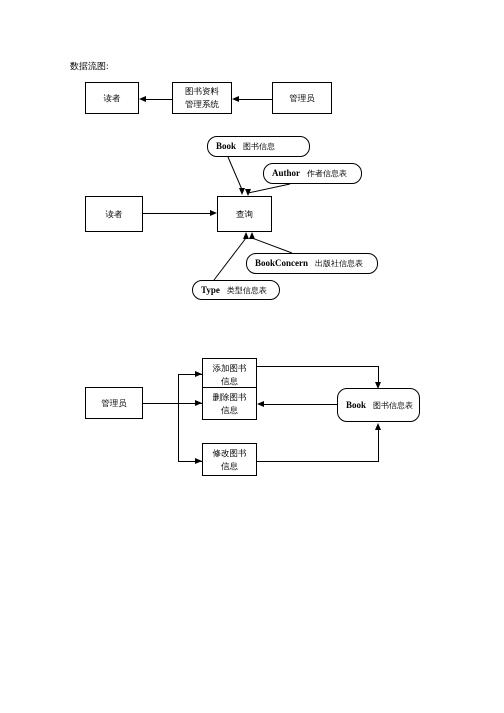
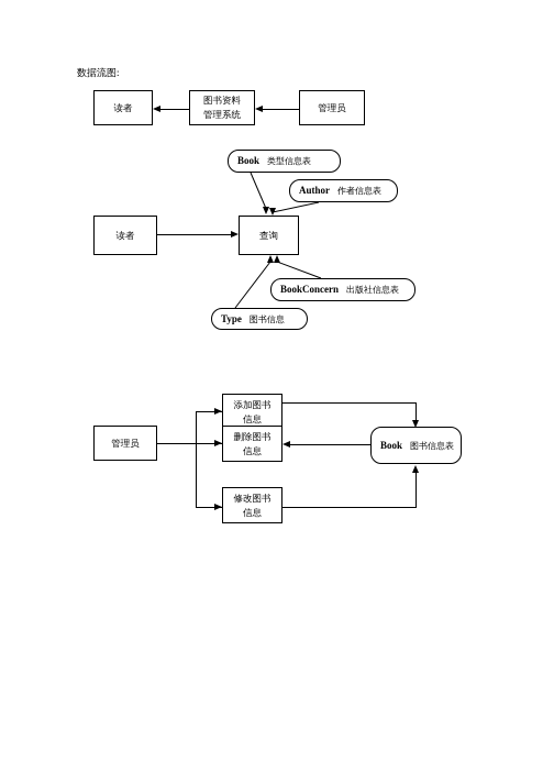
  数据流图:
  读者
  图书资料
  管理系统
  管理员
  Book
- 图书信息
+ 类型信息表
  Author
  作者信息表
  BookConcern
  出版社信息表
  Type
- 类型信息表
+ 图书信息
  读者
  查询
  管理员
  添加图书
  信息
  删除图书
  信息
  修改图书
  信息
  Book
  图书信息表
